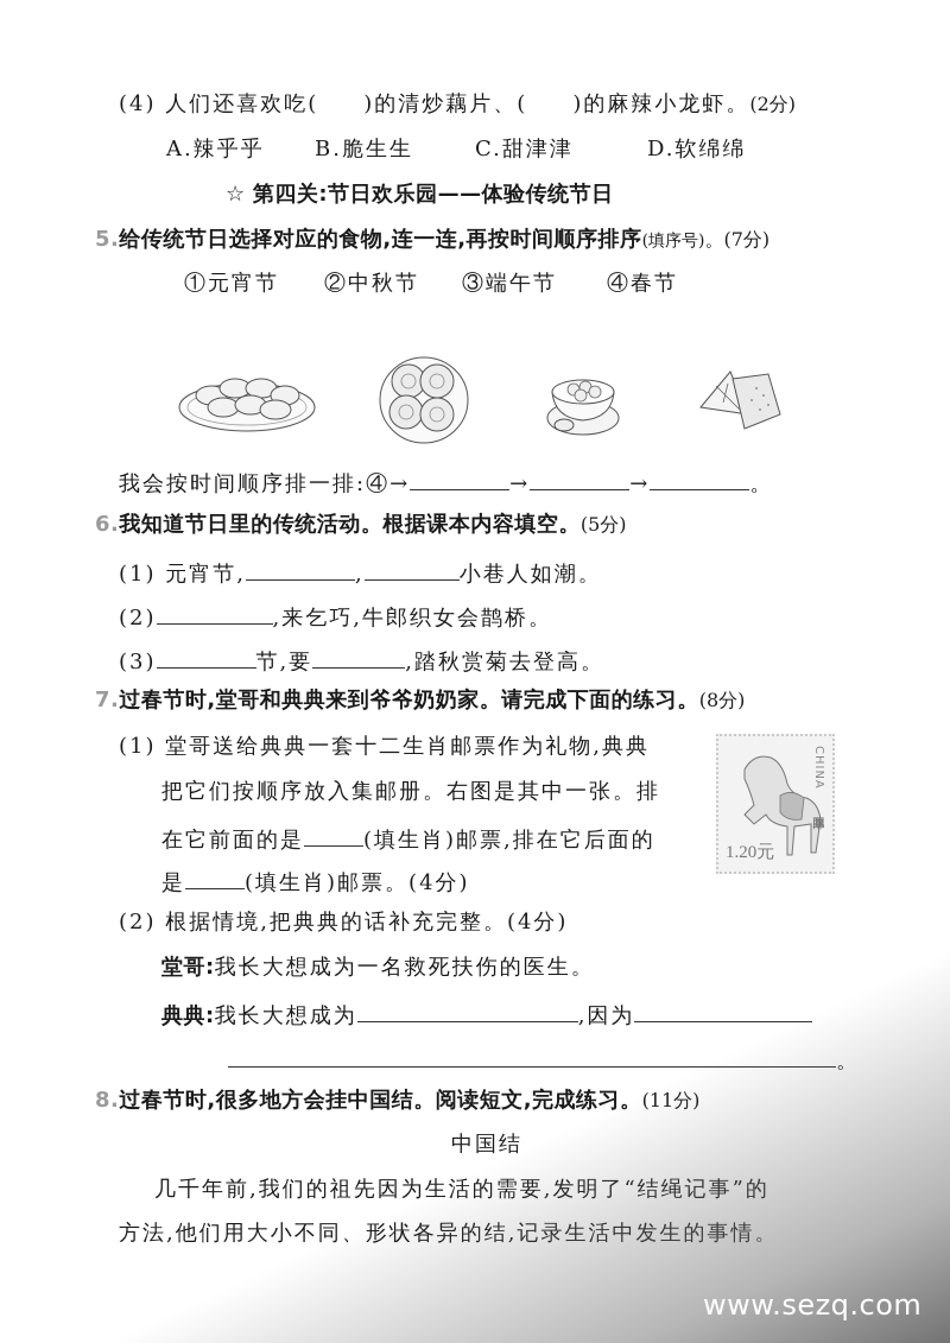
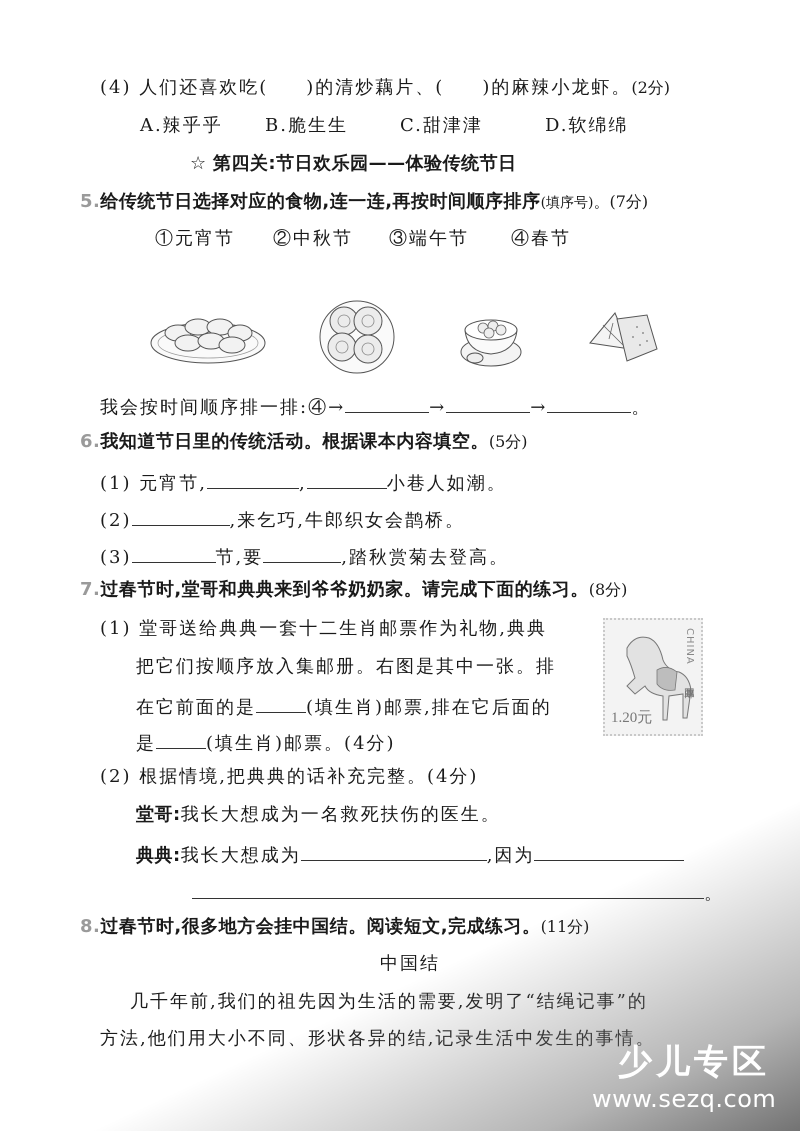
+ 少儿专区
  www.sezq.com
